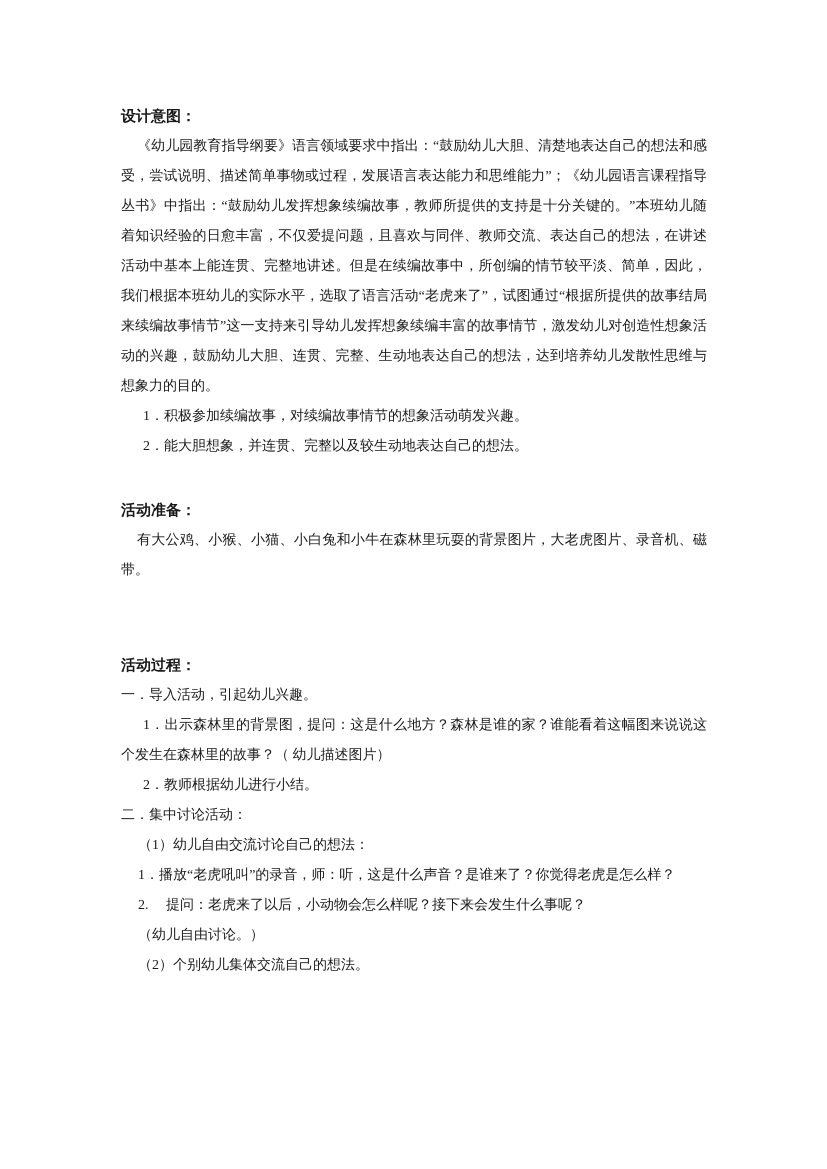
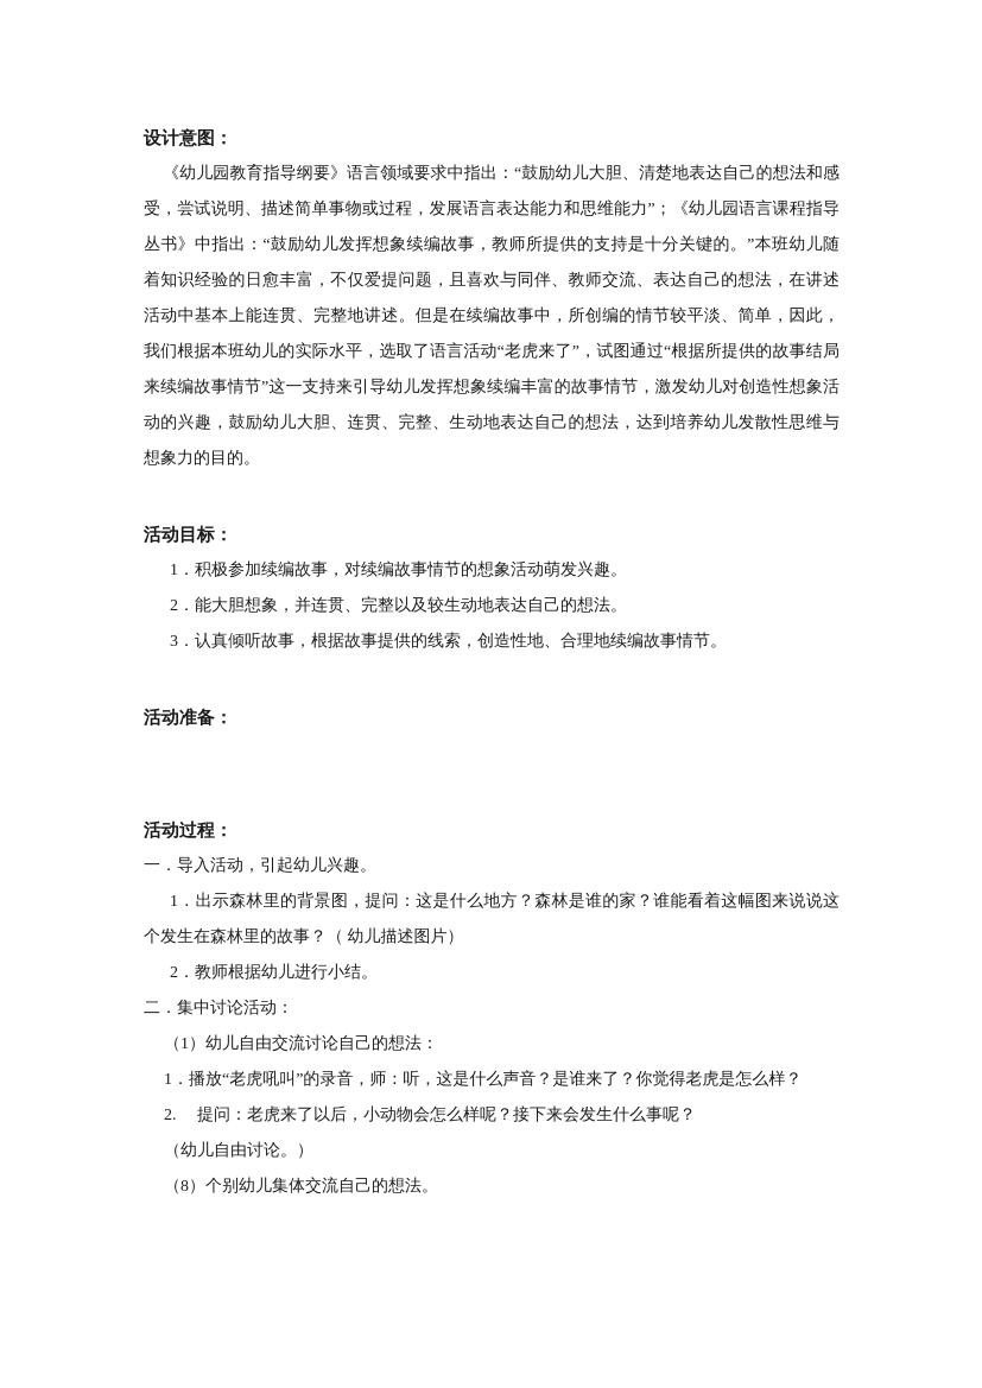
  设计意图：
  《幼儿园教育指导纲要》语言领域要求中指出：“鼓励幼儿大胆、清楚地表达自己的想法和感受，尝试说明、描述简单事物或过程，发展语言表达能力和思维能力”；《幼儿园语言课程指导丛书》中指出：“鼓励幼儿发挥想象续编故事，教师所提供的支持是十分关键的。”本班幼儿随着知识经验的日愈丰富，不仅爱提问题，且喜欢与同伴、教师交流、表达自己的想法，在讲述活动中基本上能连贯、完整地讲述。但是在续编故事中，所创编的情节较平淡、简单，因此，我们根据本班幼儿的实际水平，选取了语言活动“老虎来了”，试图通过“根据所提供的故事结局来续编故事情节”这一支持来引导幼儿发挥想象续编丰富的故事情节，激发幼儿对创造性想象活动的兴趣，鼓励幼儿大胆、连贯、完整、生动地表达自己的想法，达到培养幼儿发散性思维与想象力的目的。
+ 活动目标：
  1．积极参加续编故事，对续编故事情节的想象活动萌发兴趣。
  2．能大胆想象，并连贯、完整以及较生动地表达自己的想法。
+ 3．认真倾听故事，根据故事提供的线索，创造性地、合理地续编故事情节。
  活动准备：
- 有大公鸡、小猴、小猫、小白兔和小牛在森林里玩耍的背景图片，大老虎图片、录音机、磁带。
  活动过程：
  一．导入活动，引起幼儿兴趣。
  1．出示森林里的背景图，提问：这是什么地方？森林是谁的家？谁能看着这幅图来说说这个发生在森林里的故事？（ 幼儿描述图片）
  2．教师根据幼儿进行小结。
  二．集中讨论活动：
  （1）幼儿自由交流讨论自己的想法：
  1．播放“老虎吼叫”的录音，师：听，这是什么声音？是谁来了？你觉得老虎是怎么样？
  2. 提问：老虎来了以后，小动物会怎么样呢？接下来会发生什么事呢？
  （幼儿自由讨论。）
- （2）个别幼儿集体交流自己的想法。
+ （8）个别幼儿集体交流自己的想法。
